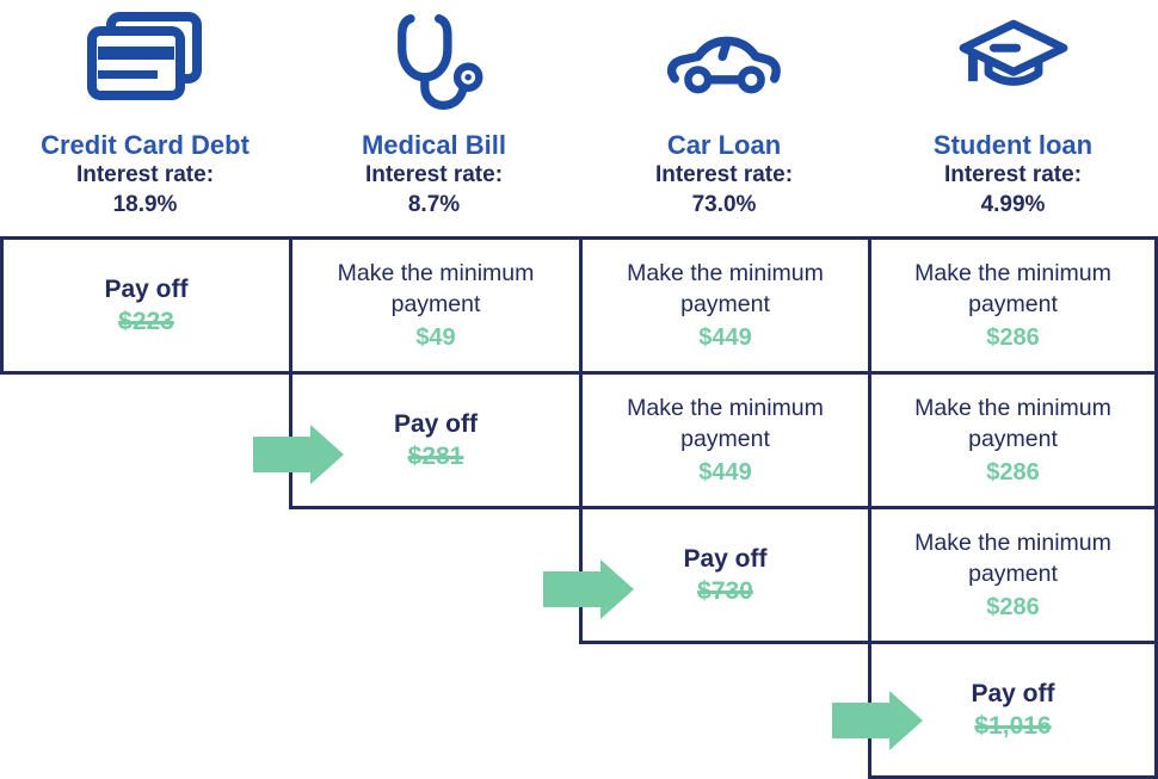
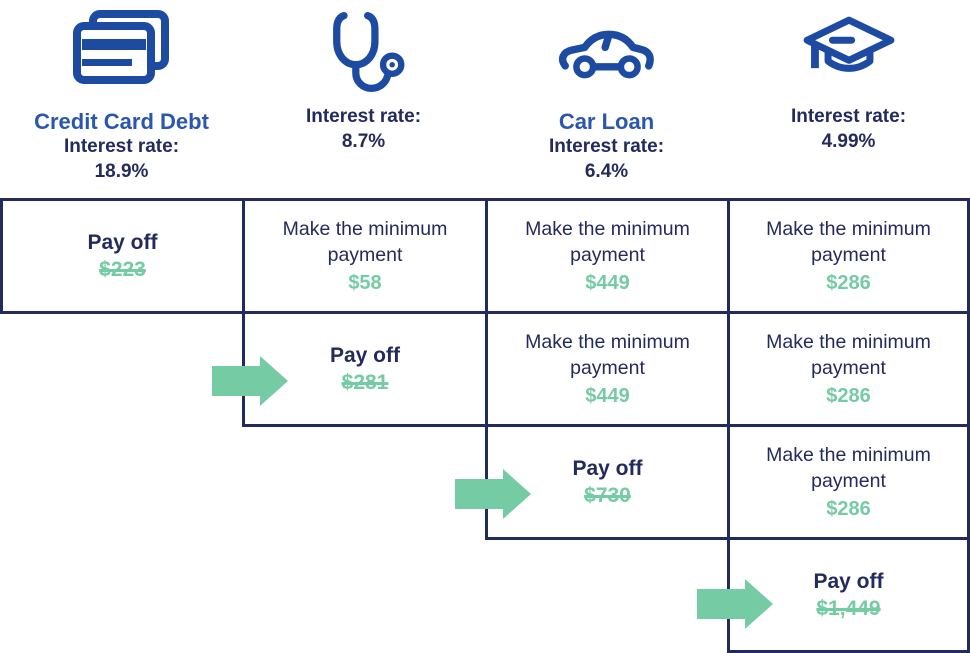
  Credit Card Debt
  Interest rate:
  18.9%
- Medical Bill
  Interest rate:
  8.7%
  Car Loan
  Interest rate:
- 73.0%
+ 6.4%
- Student loan
  Interest rate:
  4.99%
  Pay off
  $223
  Make the minimum payment
- $49
+ $58
  Make the minimum payment
  $449
  Make the minimum payment
  $286
  Pay off
  $281
  Make the minimum payment
  $449
  Make the minimum payment
  $286
  Pay off
  $730
  Make the minimum payment
  $286
  Pay off
- $1,016
+ $1,449
